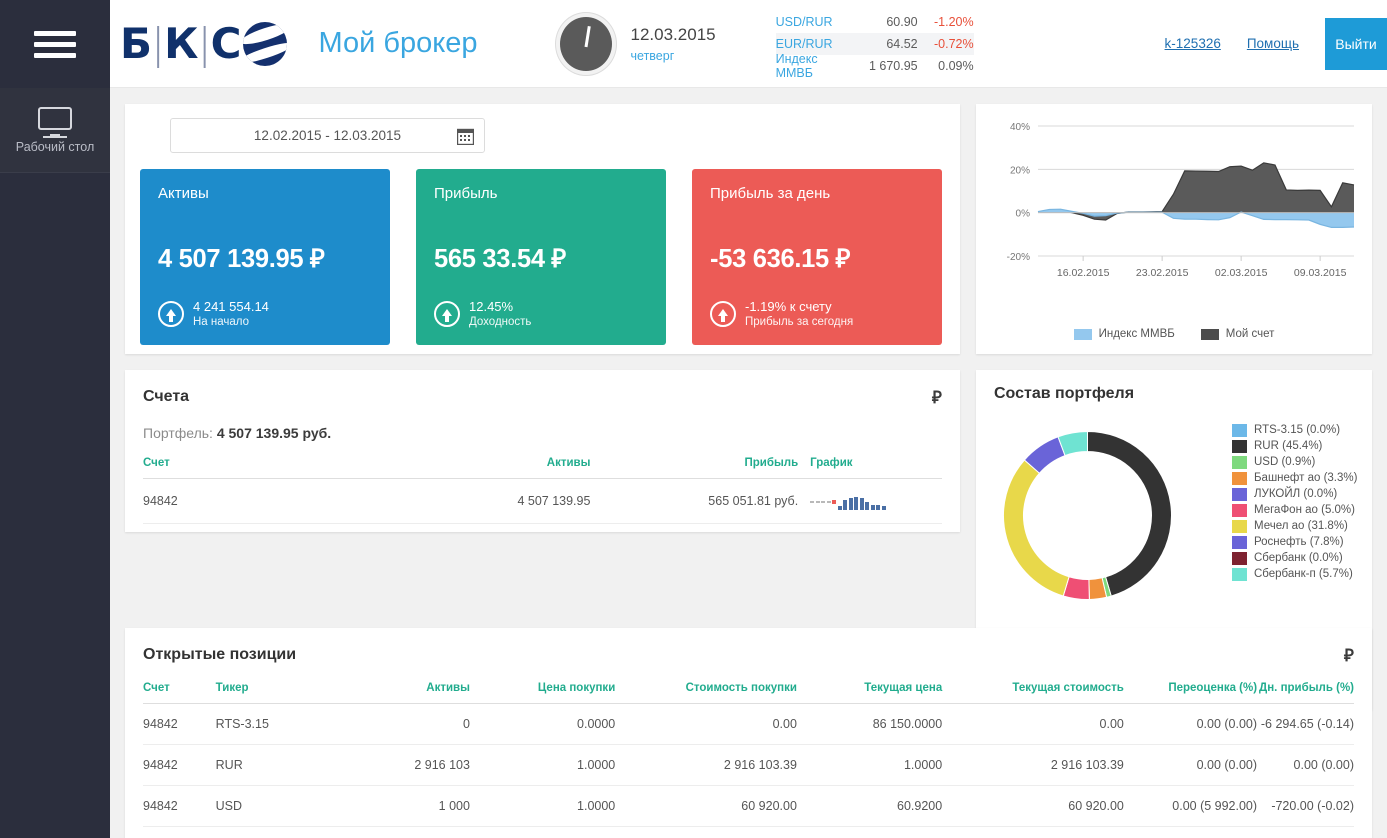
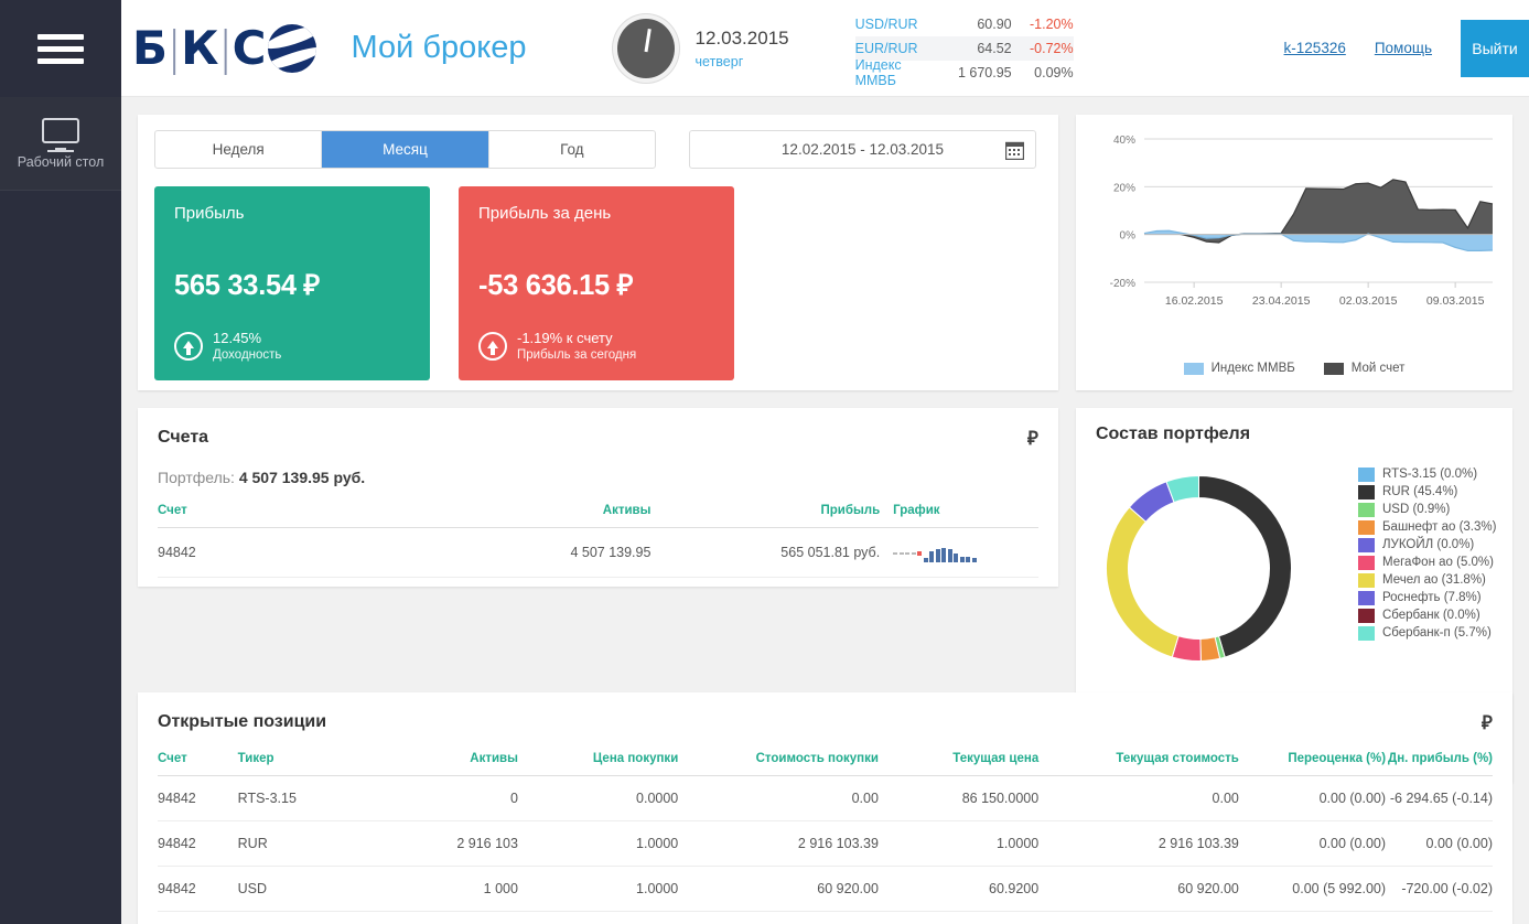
  Рабочий стол
  Б
  |
  К
  |
  С
  Мой брокер
  12.03.2015
  четверг
  USD/RUR
  60.90
  -1.20%
  EUR/RUR
  64.52
  -0.72%
  Индекс ММВБ
  1 670.95
  0.09%
  k-125326
  Помощь
  Выйти
+ Неделя
+ Месяц
+ Год
  12.02.2015 - 12.03.2015
- Активы
- 4 507 139.95 ₽
- 4 241 554.14
- На начало
  Прибыль
  565 33.54 ₽
  12.45%
  Доходность
  Прибыль за день
  -53 636.15 ₽
  -1.19% к счету
  Прибыль за сегодня
  40%
  20%
  0%
  -20%
  16.02.2015
- 23.02.2015
+ 23.04.2015
  02.03.2015
  09.03.2015
  Индекс ММВБ
  Мой счет
  Счета
  ₽
  Портфель: 4 507 139.95 руб.
  Счет	Активы	Прибыль	График
  94842	4 507 139.95	565 051.81 руб.
  Состав портфеля
  RTS-3.15 (0.0%)
  RUR (45.4%)
  USD (0.9%)
  Башнефт ао (3.3%)
  ЛУКОЙЛ (0.0%)
  МегаФон ао (5.0%)
  Мечел ао (31.8%)
  Роснефть (7.8%)
  Сбербанк (0.0%)
  Сбербанк-п (5.7%)
  Открытые позиции
  ₽
  Счет	Тикер	Активы	Цена покупки	Стоимость покупки	Текущая цена	Текущая стоимость	Переоценка (%)	Дн. прибыль (%)
  94842	RTS-3.15	0	0.0000	0.00	86 150.0000	0.00	0.00 (0.00)	-6 294.65 (-0.14)
  94842	RUR	2 916 103	1.0000	2 916 103.39	1.0000	2 916 103.39	0.00 (0.00)	0.00 (0.00)
  94842	USD	1 000	1.0000	60 920.00	60.9200	60 920.00	0.00 (5 992.00)	-720.00 (-0.02)
